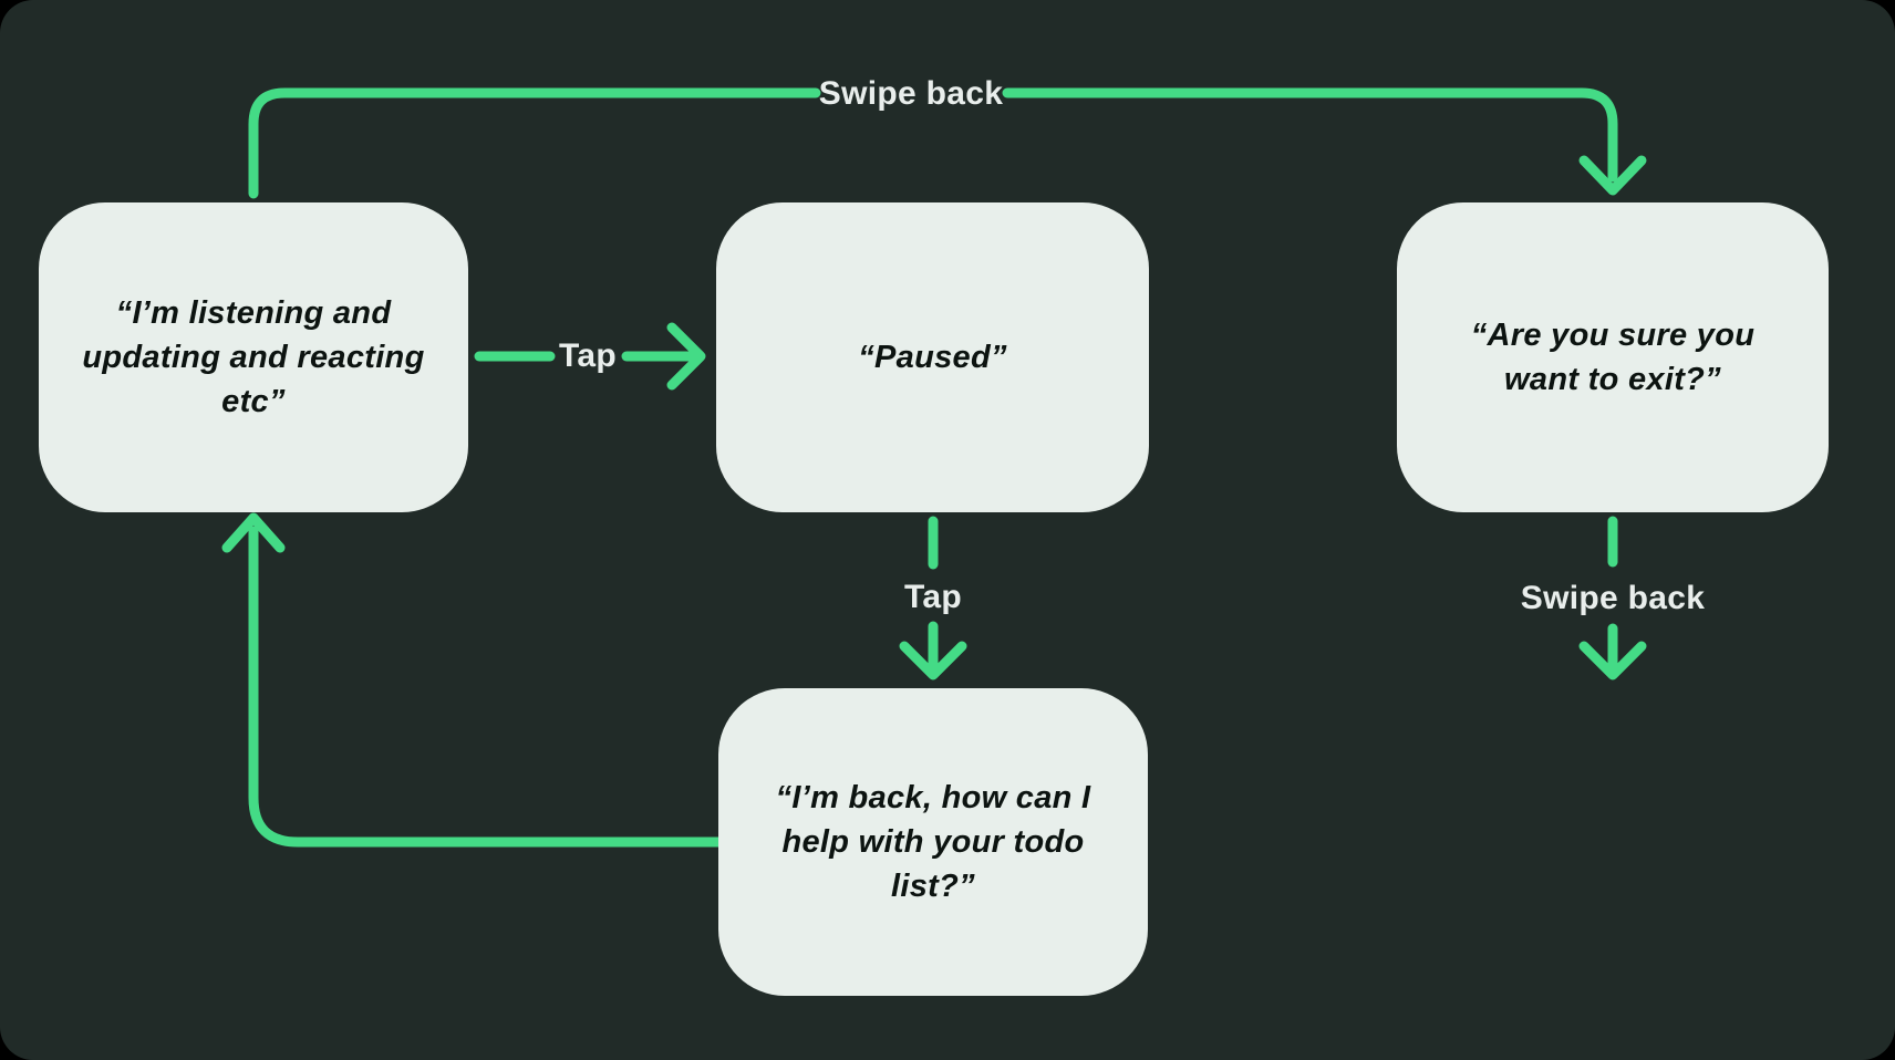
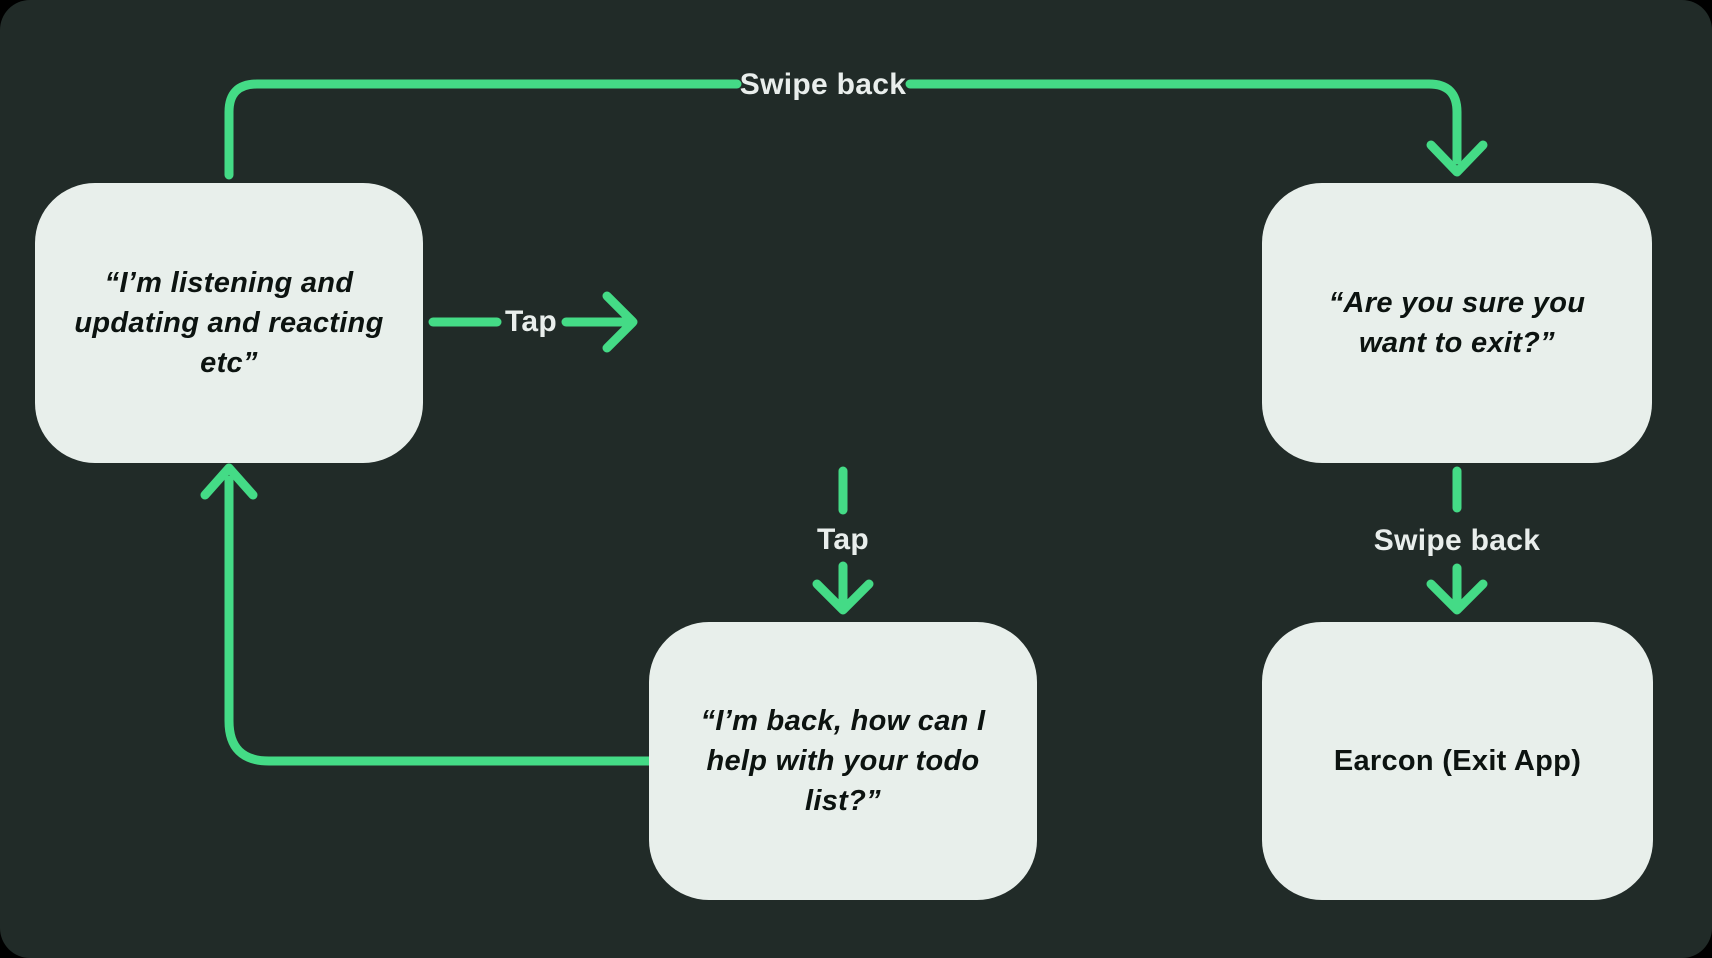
  “I’m listening and
  updating and reacting
  etc”
- “Paused”
  “Are you sure you
  want to exit?”
  “I’m back, how can I
  help with your todo
  list?”
+ Earcon (Exit App)
  Swipe back
  Tap
  Tap
  Swipe back
